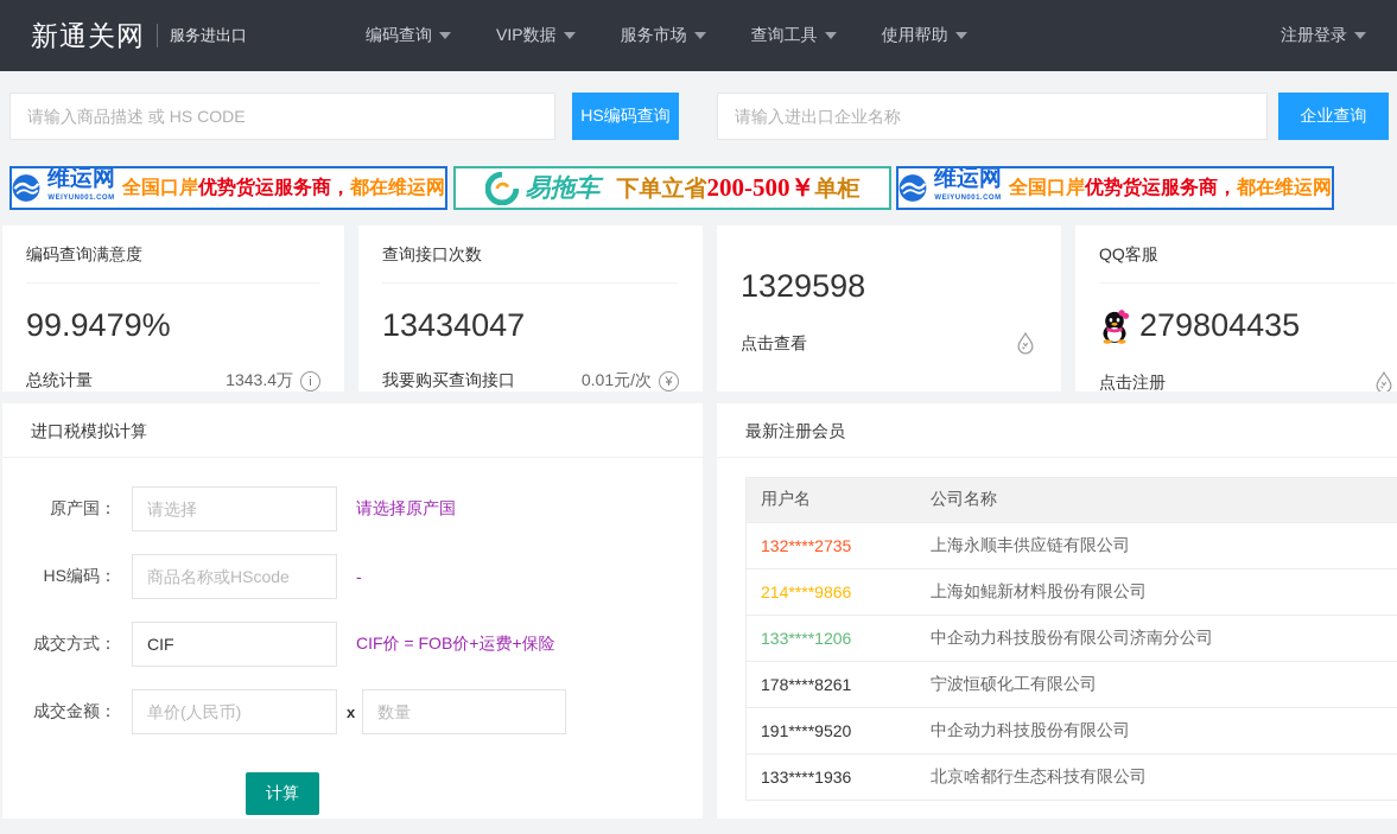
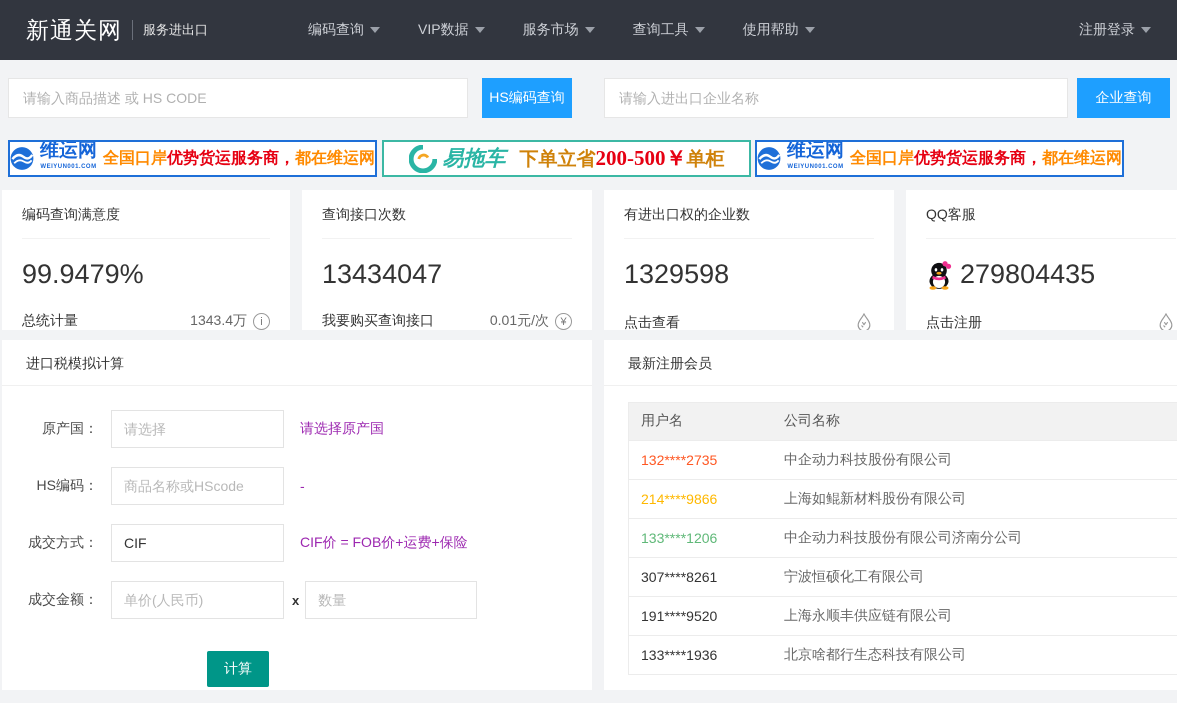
  新通关网
  服务进出口
  编码查询
  VIP数据
  服务市场
  查询工具
  使用帮助
  注册登录
  请输入商品描述 或 HS CODE
  HS编码查询
  请输入进出口企业名称
  企业查询
  维运网
  全国口岸优势货运服务商，都在维运网
  易拖车
  下单立省200-500￥单柜
  维运网
  全国口岸优势货运服务商，都在维运网
  编码查询满意度
  99.9479%
  总统计量
  1343.4万
  i
  查询接口次数
  13434047
  我要购买查询接口
  0.01元/次
  ¥
+ 有进出口权的企业数
  1329598
  点击查看
  QQ客服
  279804435
  点击注册
  进口税模拟计算
  原产国：
  请选择
  请选择原产国
  HS编码：
  商品名称或HScode
  -
  成交方式：
  CIF
  CIF价 = FOB价+运费+保险
  成交金额：
  单价(人民币)
  x
  数量
  计算
  最新注册会员
  用户名
  公司名称
  132****2735
- 上海永顺丰供应链有限公司
+ 中企动力科技股份有限公司
  214****9866
  上海如鲲新材料股份有限公司
  133****1206
  中企动力科技股份有限公司济南分公司
- 178****8261
+ 307****8261
  宁波恒硕化工有限公司
  191****9520
- 中企动力科技股份有限公司
+ 上海永顺丰供应链有限公司
  133****1936
  北京啥都行生态科技有限公司
